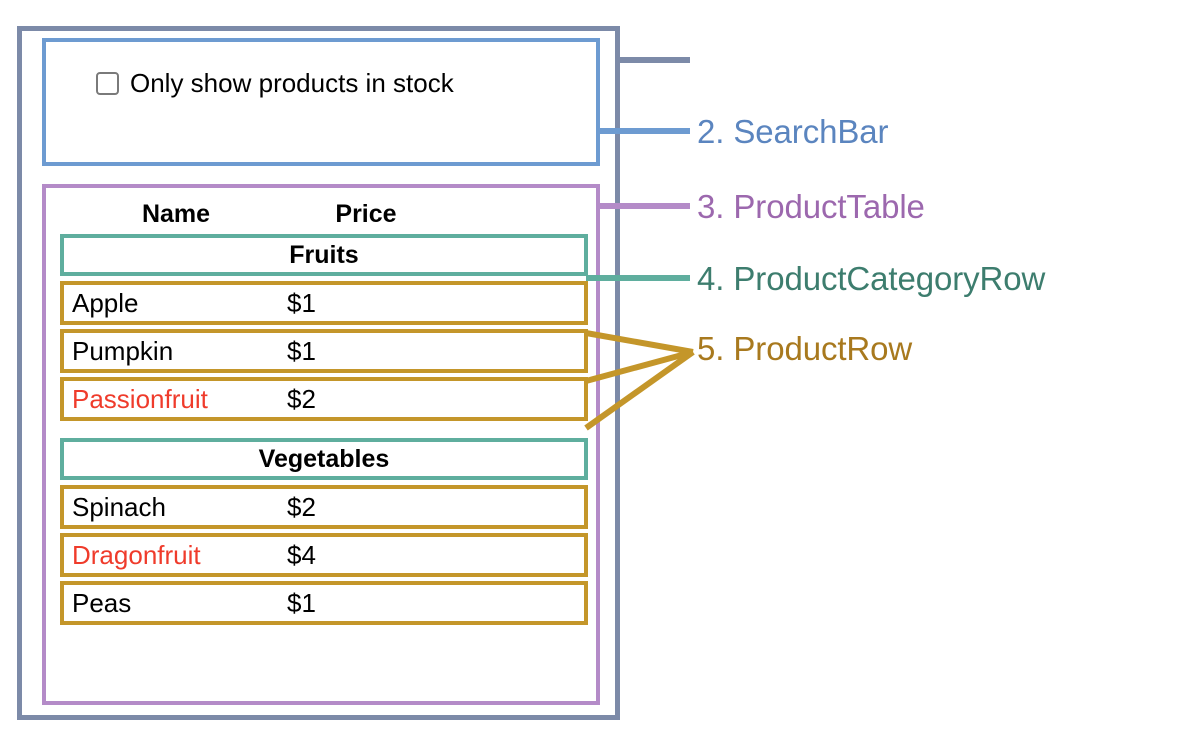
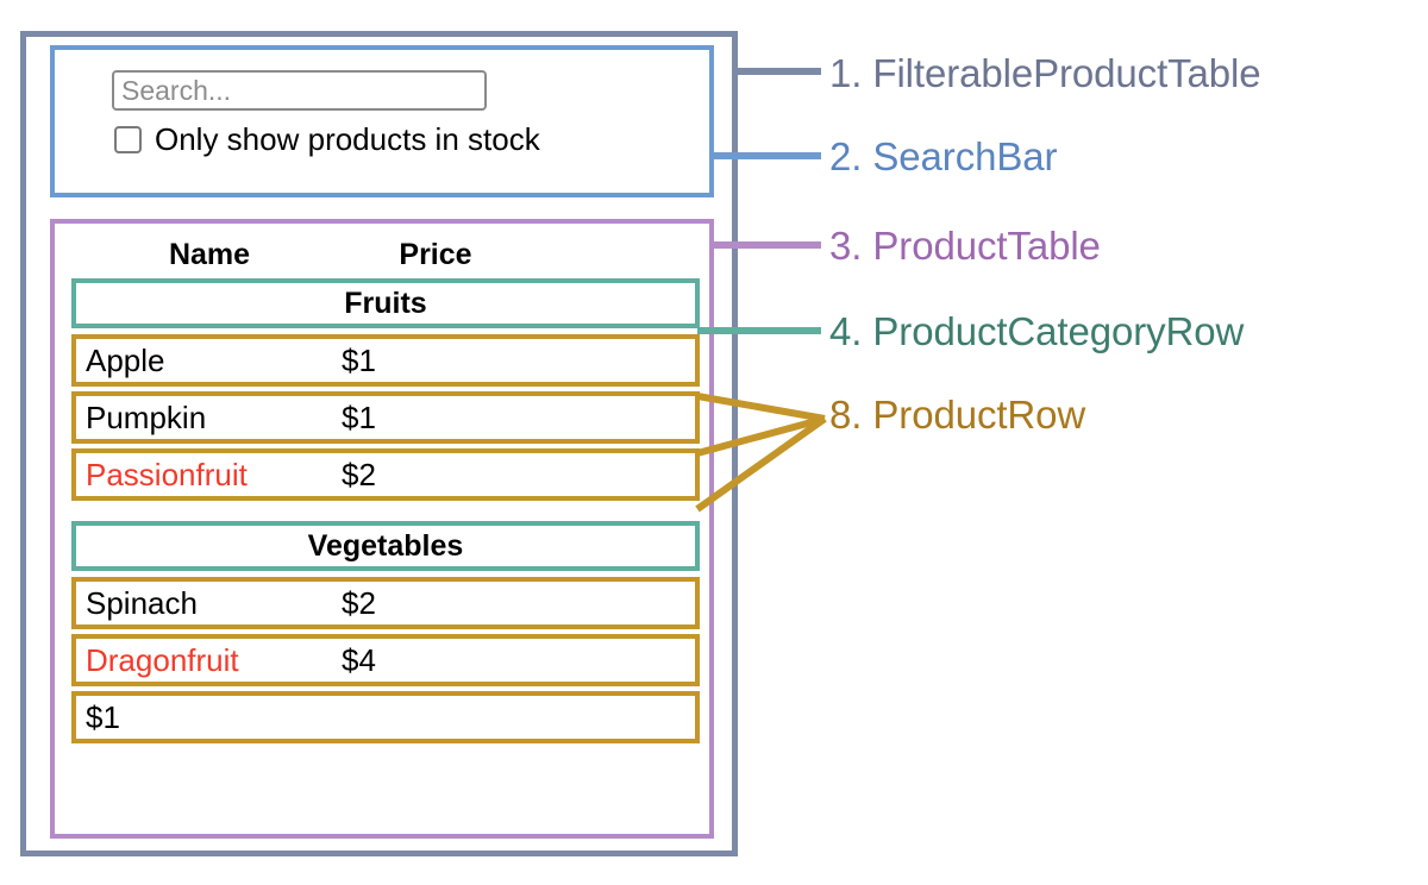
+ Search...
  Only show products in stock
  Name
  Price
  Fruits
  Apple
  $1
  Pumpkin
  $1
  Passionfruit
  $2
  Vegetables
  Spinach
  $2
  Dragonfruit
  $4
- Peas
  $1
+ 1. FilterableProductTable
  2. SearchBar
  3. ProductTable
  4. ProductCategoryRow
- 5. ProductRow
+ 8. ProductRow
